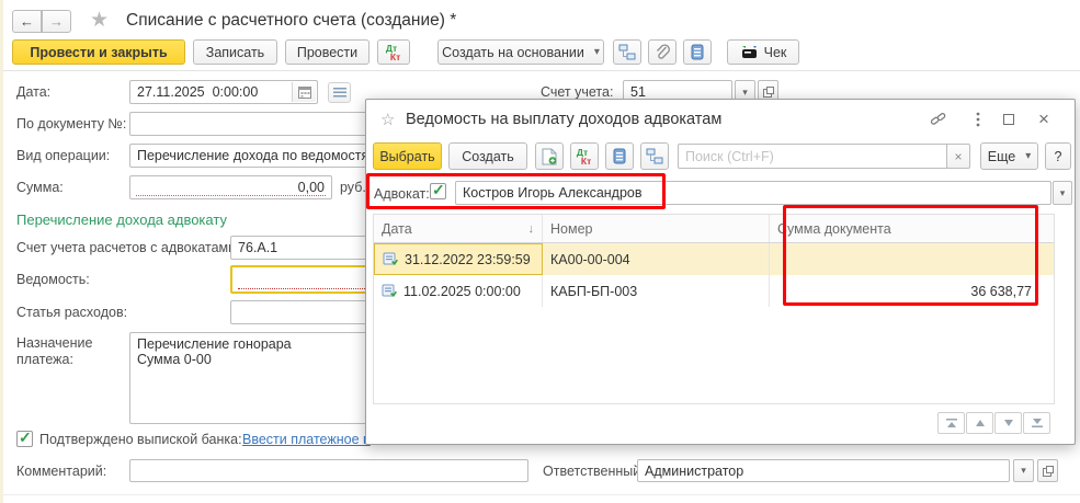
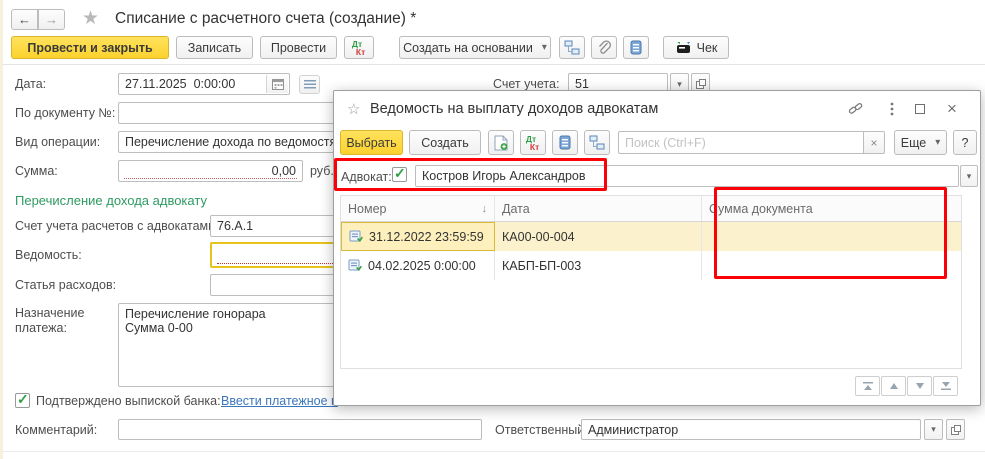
  ←
  →
  ★
  Списание с расчетного счета (создание) *
  Провести и закрыть
  Записать
  Провести
  Дт
  Кт
  Создать на основании
  Чек
  Дата:
  27.11.2025 0:00:00
  Счет учета:
  51
  ▾
  По документу №:
  Вид операции:
  Перечисление дохода по ведомост
  Сумма:
  0,00
  руб
  Перечисление дохода адвокату
  Счет учета расчетов с адвокатам
  76.А.1
  Ведомость:
  Статья расходов:
  Назначение платежа:
  Перечисление гонорара
  Сумма 0-00
  Подтверждено выпиской банка:
  Ввести платежное
  Комментарий:
  Ответственны
  Администратор
  ▾
  ☆
  Ведомость на выплату доходов адвокатам
  ×
  Выбрать
  Создать
  Дт
  Кт
  Поиск (Ctrl+F)
  ×
  Еще
  ?
  Адвокат:
  Костров Игорь Александров
  ▾
- Дата
+ Номер
  ↓
- Номер
+ Дата
  Сумма документа
  31.12.2022 23:59:59
  КА00-00-004
- 11.02.2025 0:00:00
+ 04.02.2025 0:00:00
  КАБП-БП-003
- 36 638,77
